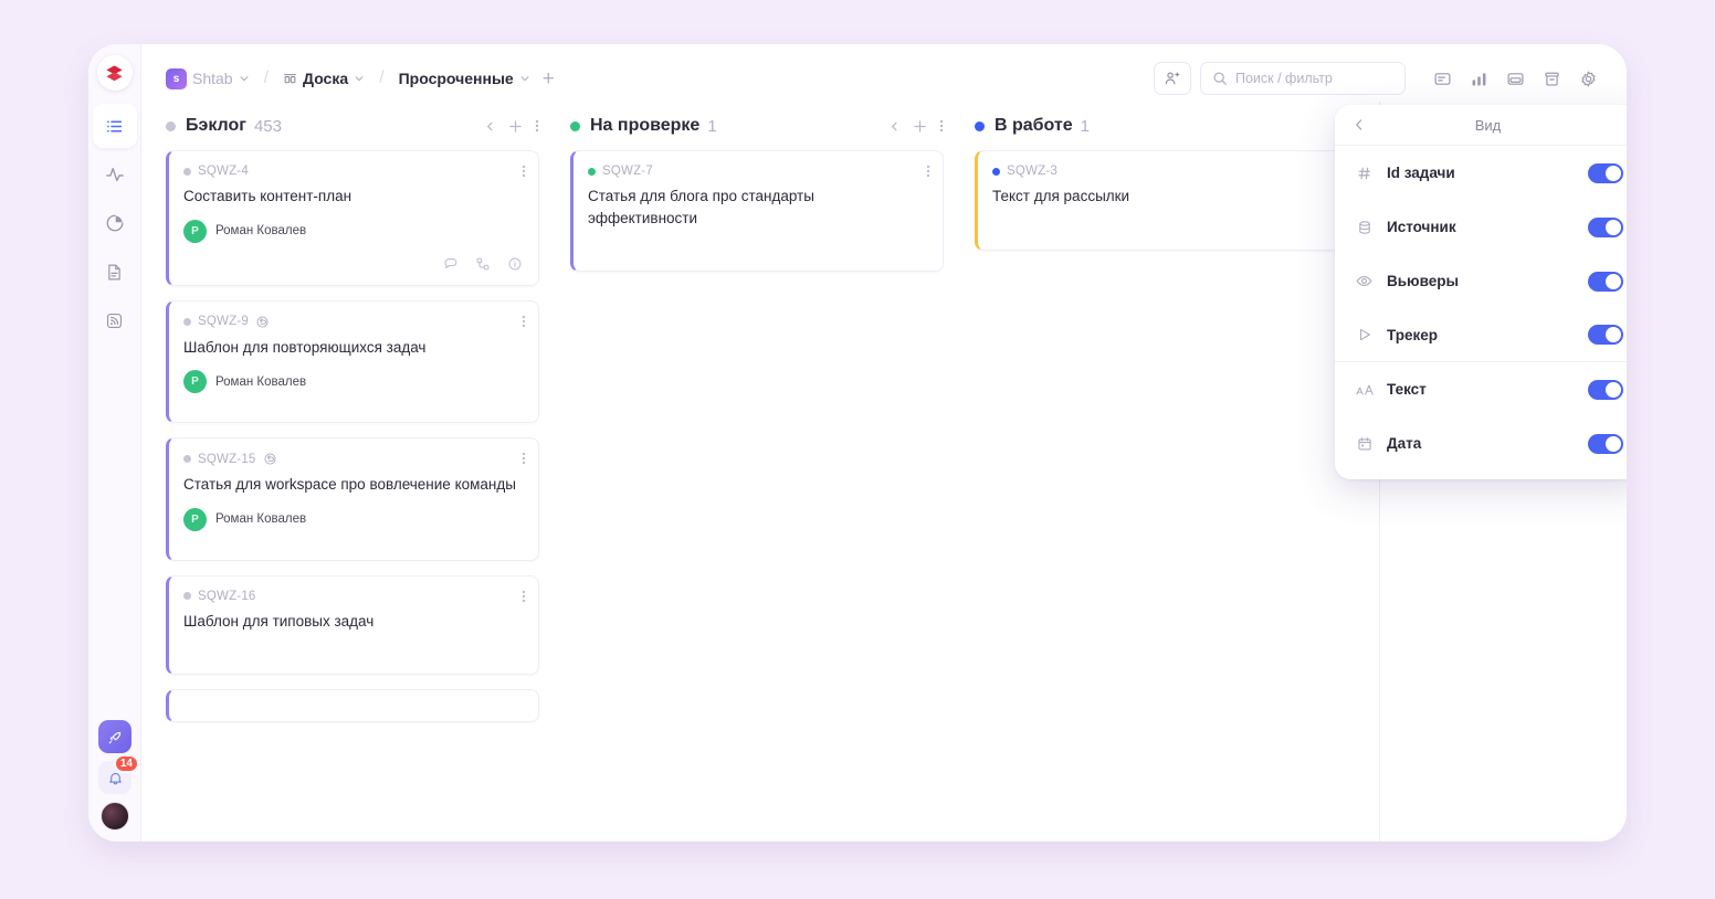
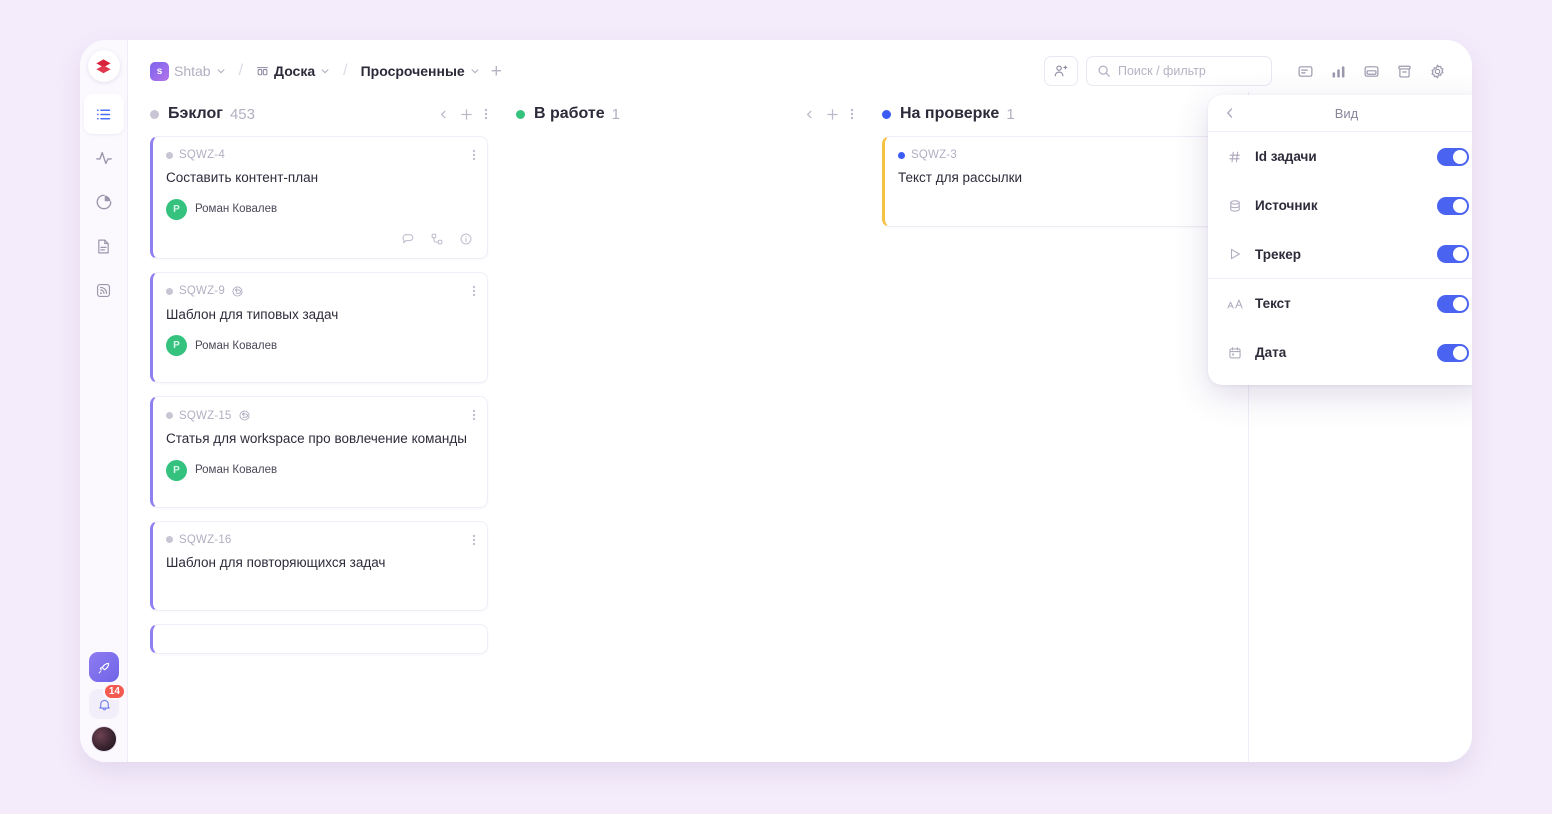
  14
  s
  Shtab
  /
  Доска
  /
  Просроченные
  +
  Поиск / фильтр
  Бэклог
  453
  SQWZ-4
  Составить контент-план
  P
  Роман Ковалев
  SQWZ-9
- Шаблон для повторяющихся задач
+ Шаблон для типовых задач
  P
  Роман Ковалев
  SQWZ-15
  Статья для workspace про вовлечение команды
  P
  Роман Ковалев
  SQWZ-16
- Шаблон для типовых задач
+ Шаблон для повторяющихся задач
- На проверке
+ В работе
  1
- SQWZ-7
- Статья для блога про стандарты эффективности
- В работе
+ На проверке
  1
  SQWZ-3
  Текст для рассылки
  Вид
  Id задачи
  Источник
- Вьюверы
  Трекер
  Текст
  Дата
